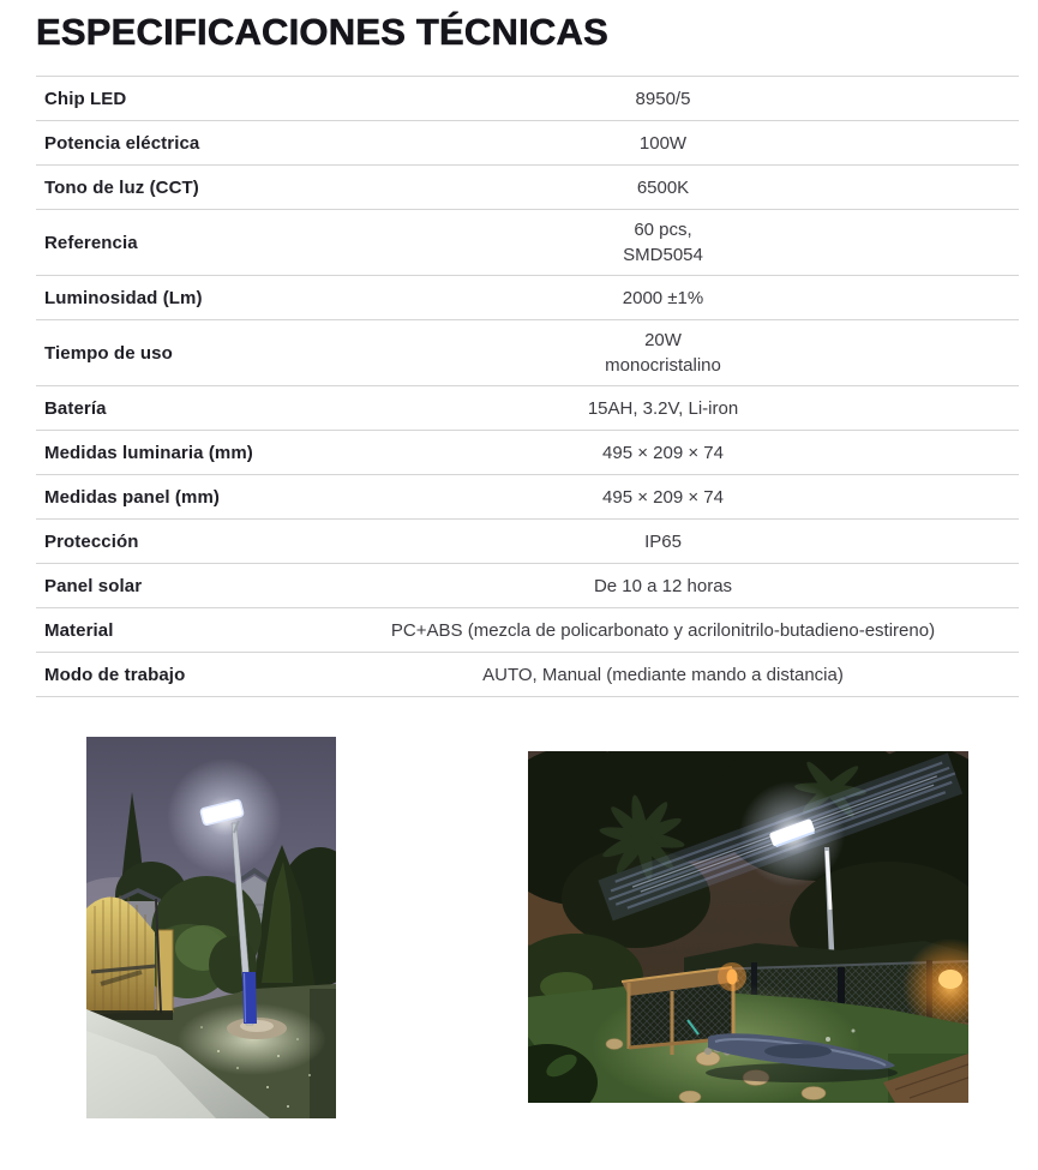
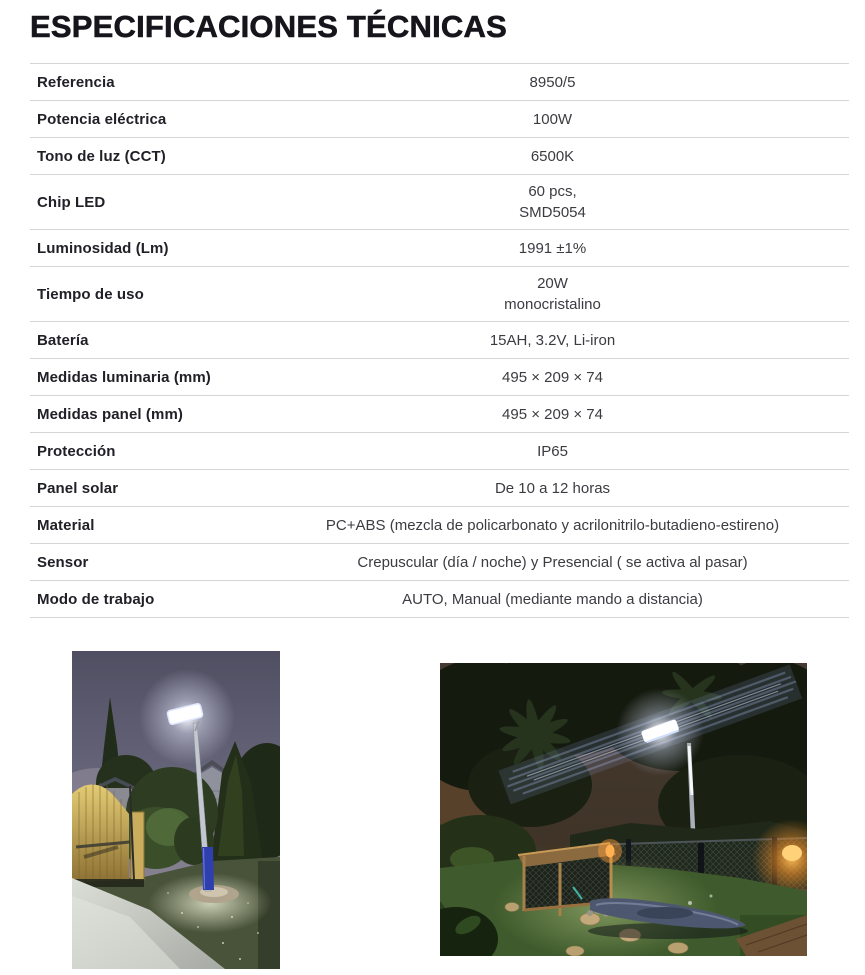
  ESPECIFICACIONES TÉCNICAS
- Chip LED	8950/5
+ Referencia	8950/5
  Potencia eléctrica	100W
  Tono de luz (CCT)	6500K
- Referencia	60 pcs, SMD5054
+ Chip LED	60 pcs, SMD5054
- Luminosidad (Lm)	2000 ±1%
+ Luminosidad (Lm)	1991 ±1%
  Tiempo de uso	20W monocristalino
  Batería	15AH, 3.2V, Li-iron
  Medidas luminaria (mm)	495 × 209 × 74
  Medidas panel (mm)	495 × 209 × 74
  Protección	IP65
  Panel solar	De 10 a 12 horas
  Material	PC+ABS (mezcla de policarbonato y acrilonitrilo-butadieno-estireno)
+ Sensor	Crepuscular (día / noche) y Presencial ( se activa al pasar)
  Modo de trabajo	AUTO, Manual (mediante mando a distancia)
